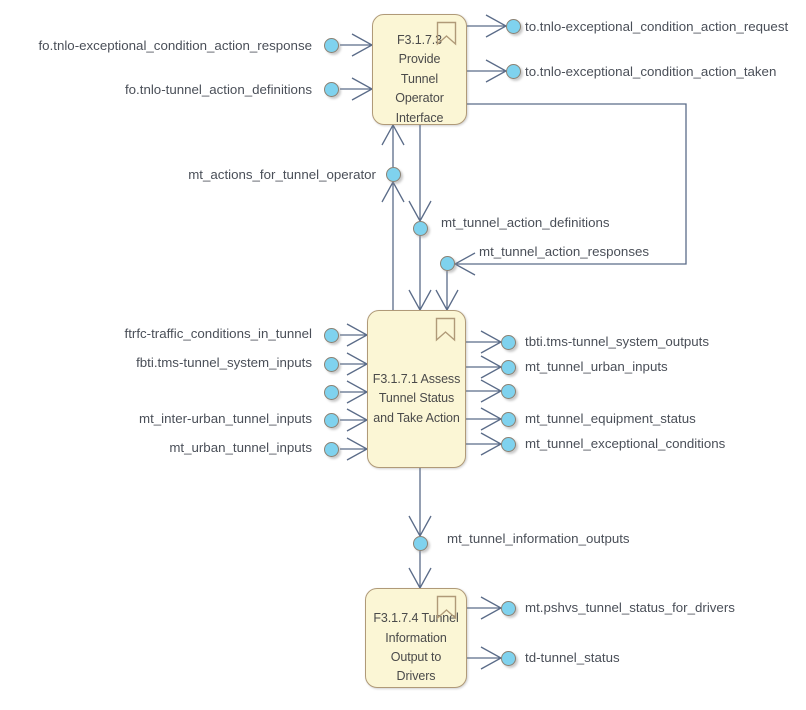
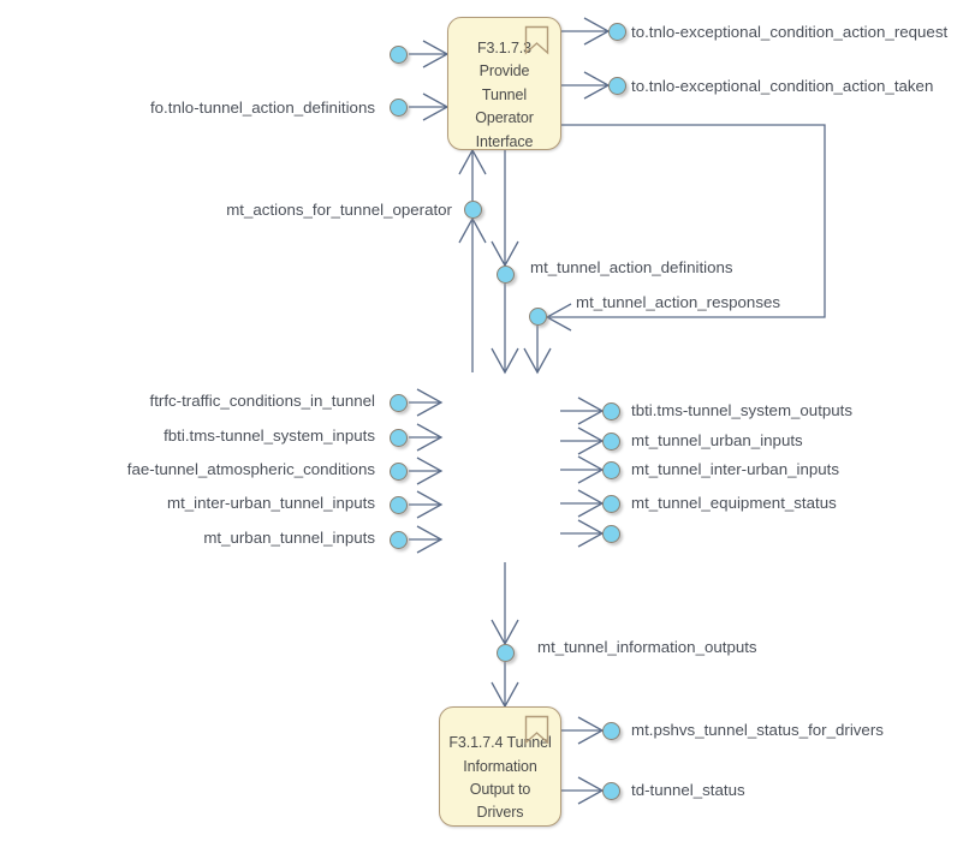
  F3.1.7.3 Provide
  Tunnel Operator
  Interface
- F3.1.7.1 Assess
- Tunnel Status
- and Take Action
  F3.1.7.4 Tunnel
  Information
  Output to Drivers
- fo.tnlo-exceptional_condition_action_response
  fo.tnlo-tunnel_action_definitions
  to.tnlo-exceptional_condition_action_request
  to.tnlo-exceptional_condition_action_taken
  mt_actions_for_tunnel_operator
  mt_tunnel_action_definitions
  mt_tunnel_action_responses
  ftrfc-traffic_conditions_in_tunnel
  fbti.tms-tunnel_system_inputs
+ fae-tunnel_atmospheric_conditions
  mt_inter-urban_tunnel_inputs
  mt_urban_tunnel_inputs
  tbti.tms-tunnel_system_outputs
  mt_tunnel_urban_inputs
+ mt_tunnel_inter-urban_inputs
  mt_tunnel_equipment_status
- mt_tunnel_exceptional_conditions
  mt_tunnel_information_outputs
  mt.pshvs_tunnel_status_for_drivers
  td-tunnel_status
